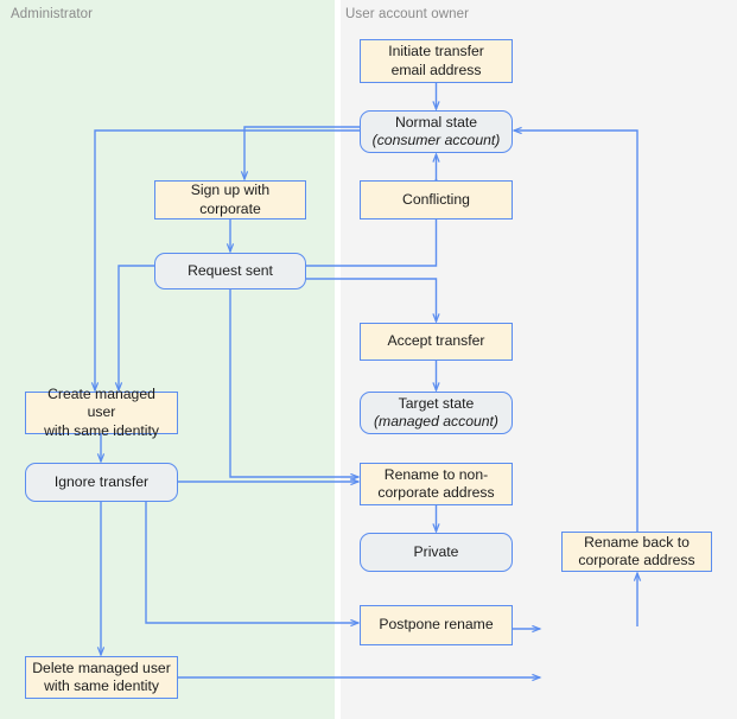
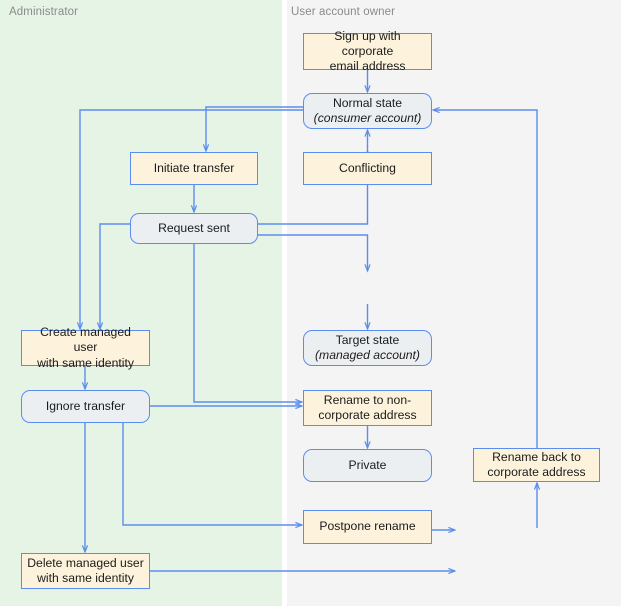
  Administrator
  User account owner
- Initiate transfer
+ Sign up with corporate
  email address
  Normal state
  (consumer account)
- Sign up with corporate
+ Initiate transfer
  Conflicting
  Request sent
- Accept transfer
  Target state
  (managed account)
  Create managed user
  with same identity
  Ignore transfer
  Rename to non-
  corporate address
  Private
  Rename back to
  corporate address
  Postpone rename
  Delete managed user
  with same identity
